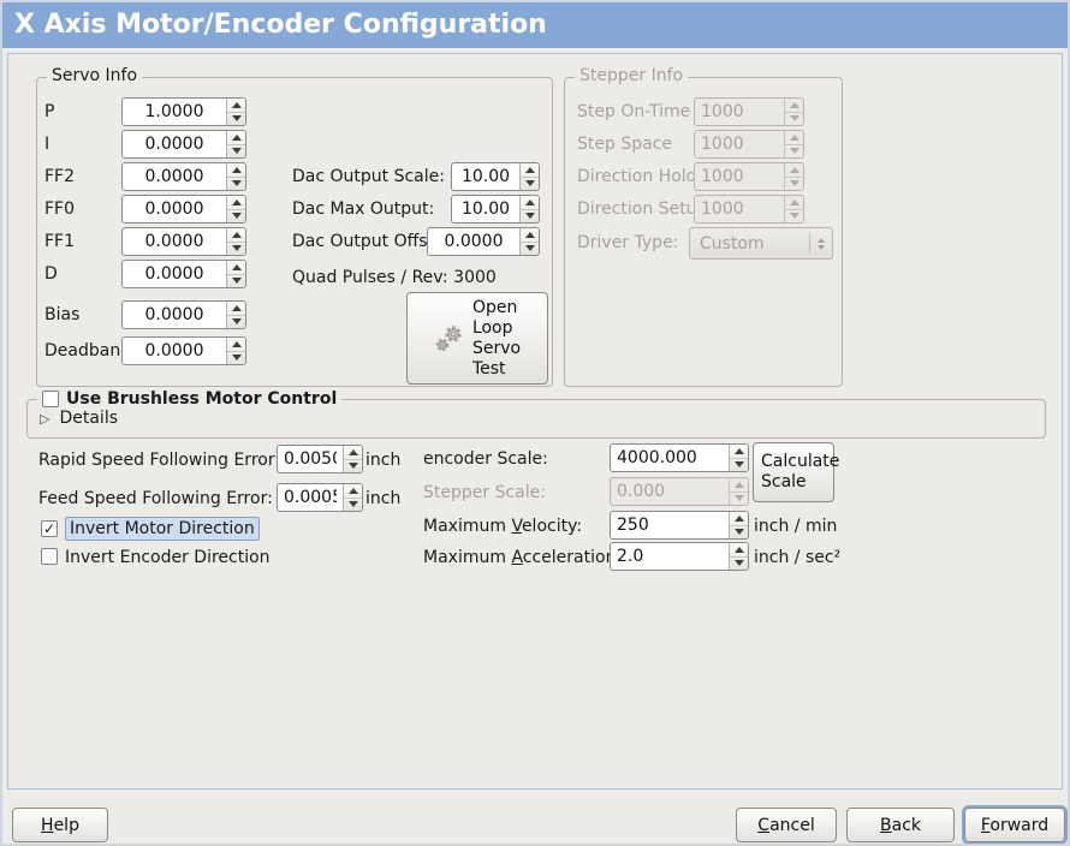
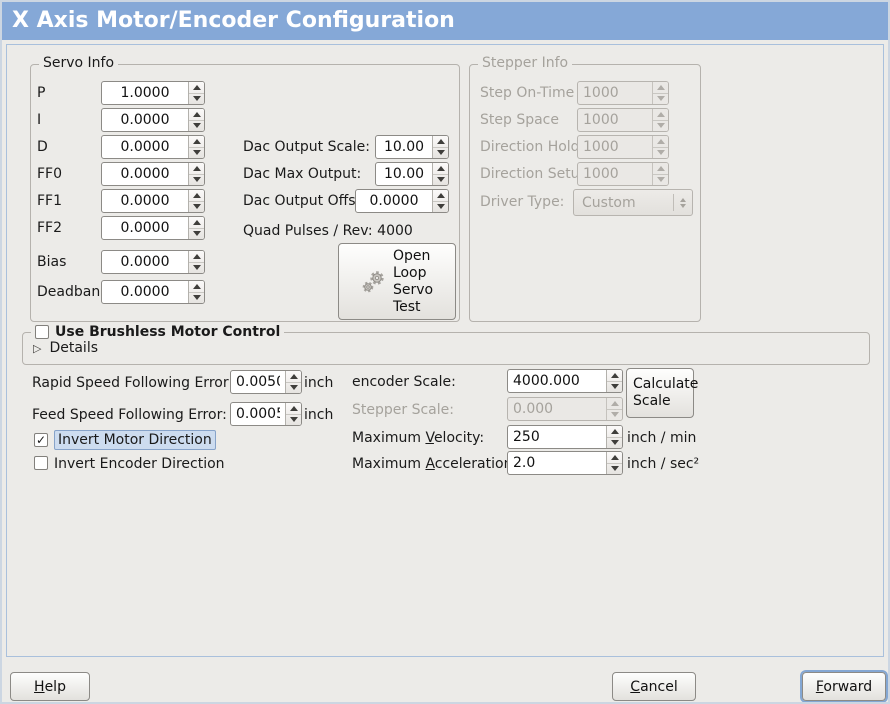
  X Axis Motor/Encoder Configuration
  Servo Info
  P
  I
- FF2
+ D
  FF0
  FF1
- D
+ FF2
  Bias
  Deadban
  1.0000
  0.0000
  0.0000
  0.0000
  0.0000
  0.0000
  0.0000
  0.0000
  Dac Output Scale:
  Dac Max Output:
  Dac Output Offs
  Quad Pulses / Rev:
  10.00
  10.00
  0.0000
- 3000
+ 4000
  Open
  Loop
  Servo
  Test
  Stepper Info
  Step On-Time
  Step Space
  Direction Hold
  Direction Setu
  Driver Type:
  1000
  1000
  1000
  1000
  Custom
  Use Brushless Motor Control
  ▷
  Details
  Rapid Speed Following Error
  0.005
  inch
  Feed Speed Following Error:
  0.000
  inch
  ✓
  Invert Motor Direction
  Invert Encoder Direction
  encoder Scale:
  4000.000
  Calculate
  Scale
  Stepper Scale:
  0.000
  Maximum Velocity:
  250
  inch / min
  Maximum Acceleratio
  2.0
  inch / sec²
  Help
  Cancel
- Back
  Forward
